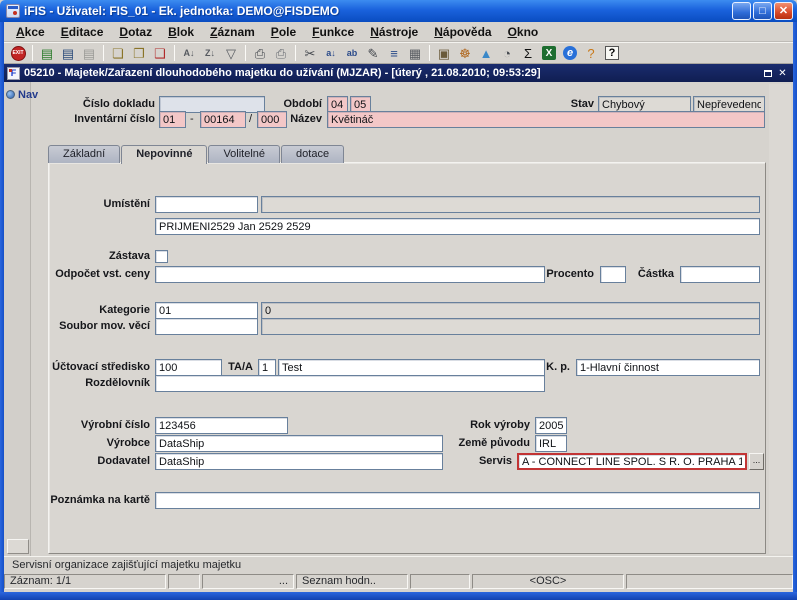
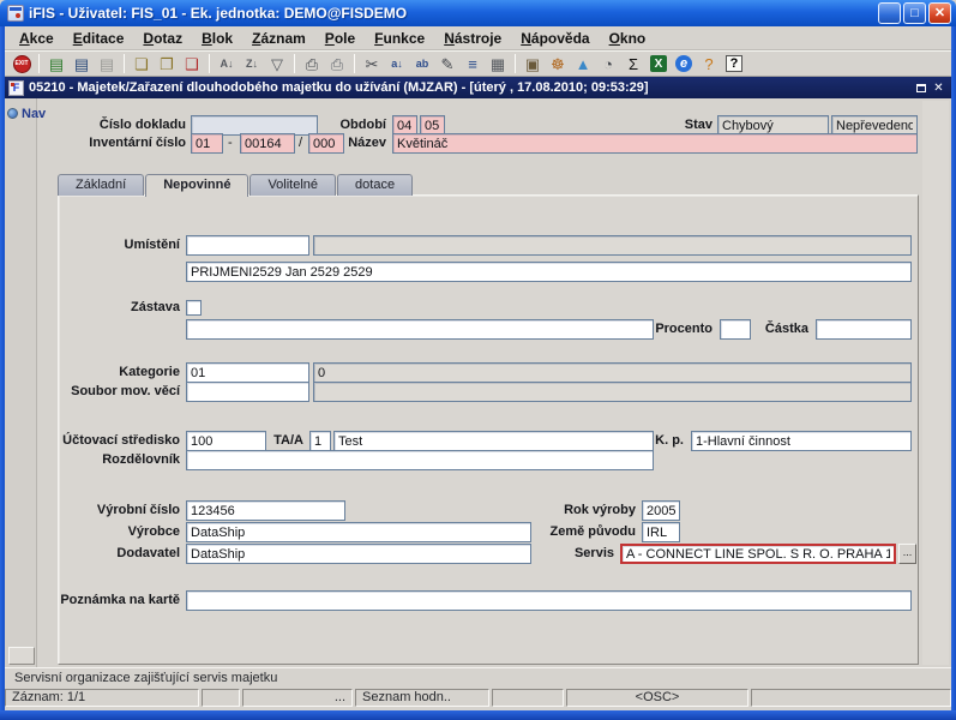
  iFIS - Uživatel: FIS_01 - Ek. jednotka: DEMO@FISDEMO
  _
  □
  ✕
  Akce
  Editace
  Dotaz
  Blok
  Záznam
  Pole
  Funkce
  Nástroje
  Nápověda
  Okno
  ▤
  ▤
  ▤
  ❏
  ❐
  ❑
  A↓
  Z↓
  ▽
  ⎙
  ⎙
  ✂
  a↓
  ab
  ✎
  ≡
  ▦
  ▣
  ☸
  ▲
  ◔
  Σ
  X
  e
  ?
  ?
  F
- 05210 - Majetek/Zařazení dlouhodobého majetku do užívání (MJZAR) - [úterý , 21.08.2010; 09:53:29]
+ 05210 - Majetek/Zařazení dlouhodobého majetku do užívání (MJZAR) - [úterý , 17.08.2010; 09:53:29]
  ✕
  Nav
  Číslo dokladu
  Období
  04
  05
  Stav
  Chybový
  Nepřevedeno
  Inventární číslo
  01
  -
  00164
  /
  000
  Název
  Květináč
  Základní
  Nepovinné
  Volitelné
  dotace
  Umístění
  PRIJMENI2529 Jan 2529 2529
  Zástava
- Odpočet vst. ceny
  Procento
  Částka
  Kategorie
  01
  0
  Soubor mov. věcí
  Účtovací středisko
  100
  TA/A
  1
  Test
  K. p.
  1-Hlavní činnost
  Rozdělovník
  Výrobní číslo
  123456
  Rok výroby
  2005
  Výrobce
  DataShip
  Země původu
  IRL
  Dodavatel
  DataShip
  Servis
  A - CONNECT LINE SPOL. S R. O. PRAHA
  ...
  Poznámka na kartě
- Servisní organizace zajišťující majetku majetku
+ Servisní organizace zajišťující servis majetku
  Záznam: 1/1
  ...
  Seznam hodn..
  <OSC>
